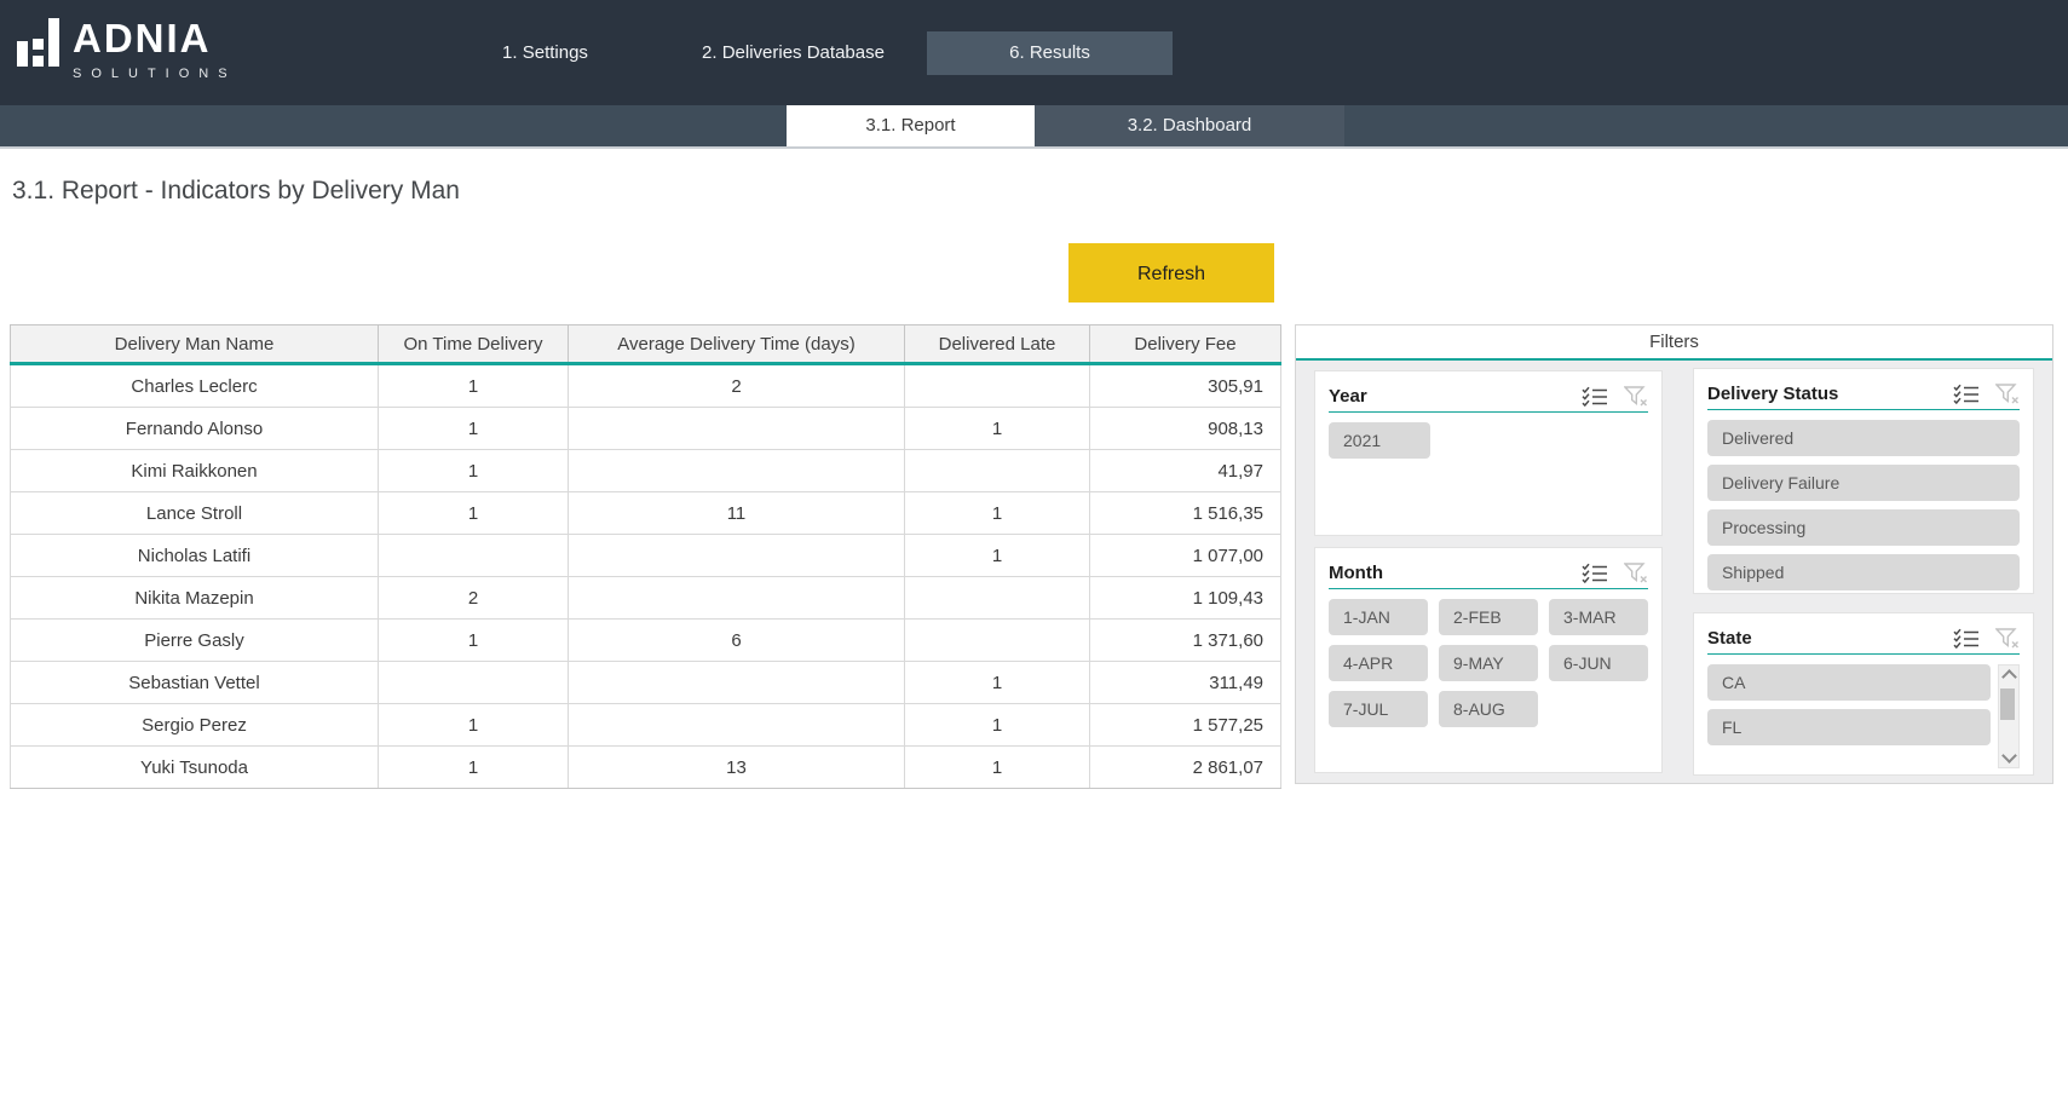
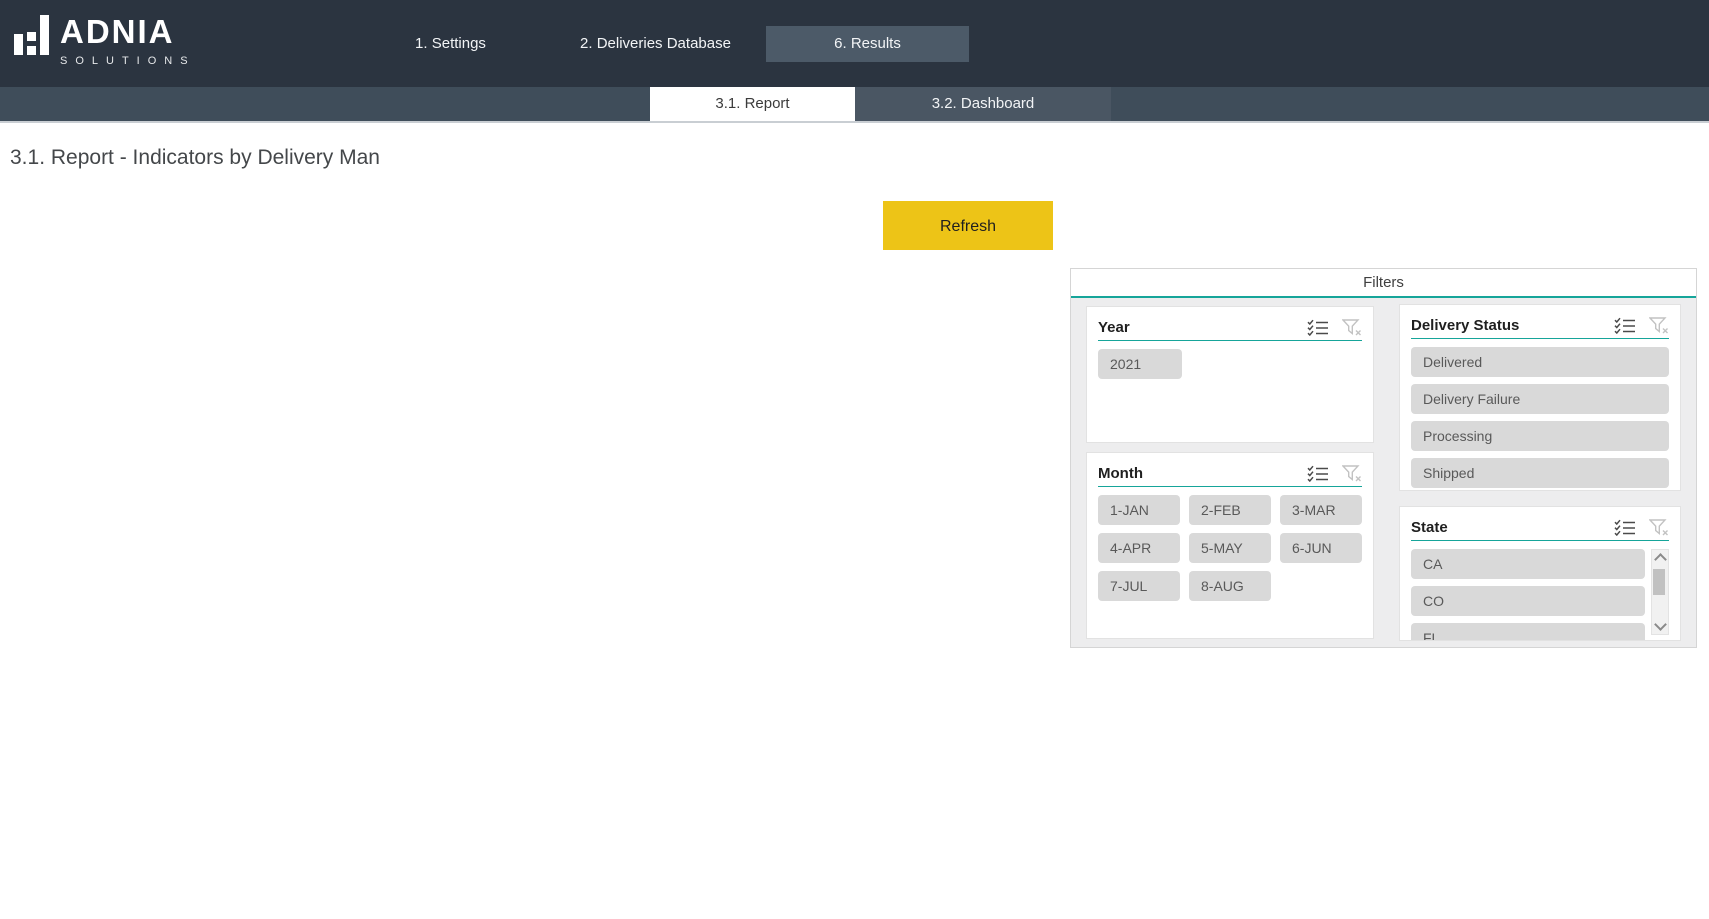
  ADNIA
  SOLUTIONS
  1. Settings
  2. Deliveries Database
  6. Results
  3.1. Report
  3.2. Dashboard
  3.1. Report - Indicators by Delivery Man
  Refresh
- Delivery Man Name	On Time Delivery	Average Delivery Time (days)	Delivered Late	Delivery Fee
- Charles Leclerc	1	2		305,91
- Fernando Alonso	1		1	908,13
- Kimi Raikkonen	1			41,97
- Lance Stroll	1	11	1	1 516,35
- Nicholas Latifi			1	1 077,00
- Nikita Mazepin	2			1 109,43
- Pierre Gasly	1	6		1 371,60
- Sebastian Vettel			1	311,49
- Sergio Perez	1		1	1 577,25
- Yuki Tsunoda	1	13	1	2 861,07
  Filters
  Year
  2021
  Month
  1-JAN
  2-FEB
  3-MAR
  4-APR
- 9-MAY
+ 5-MAY
  6-JUN
  7-JUL
  8-AUG
  Delivery Status
  Delivered
  Delivery Failure
  Processing
  Shipped
  State
  CA
+ CO
  FL
